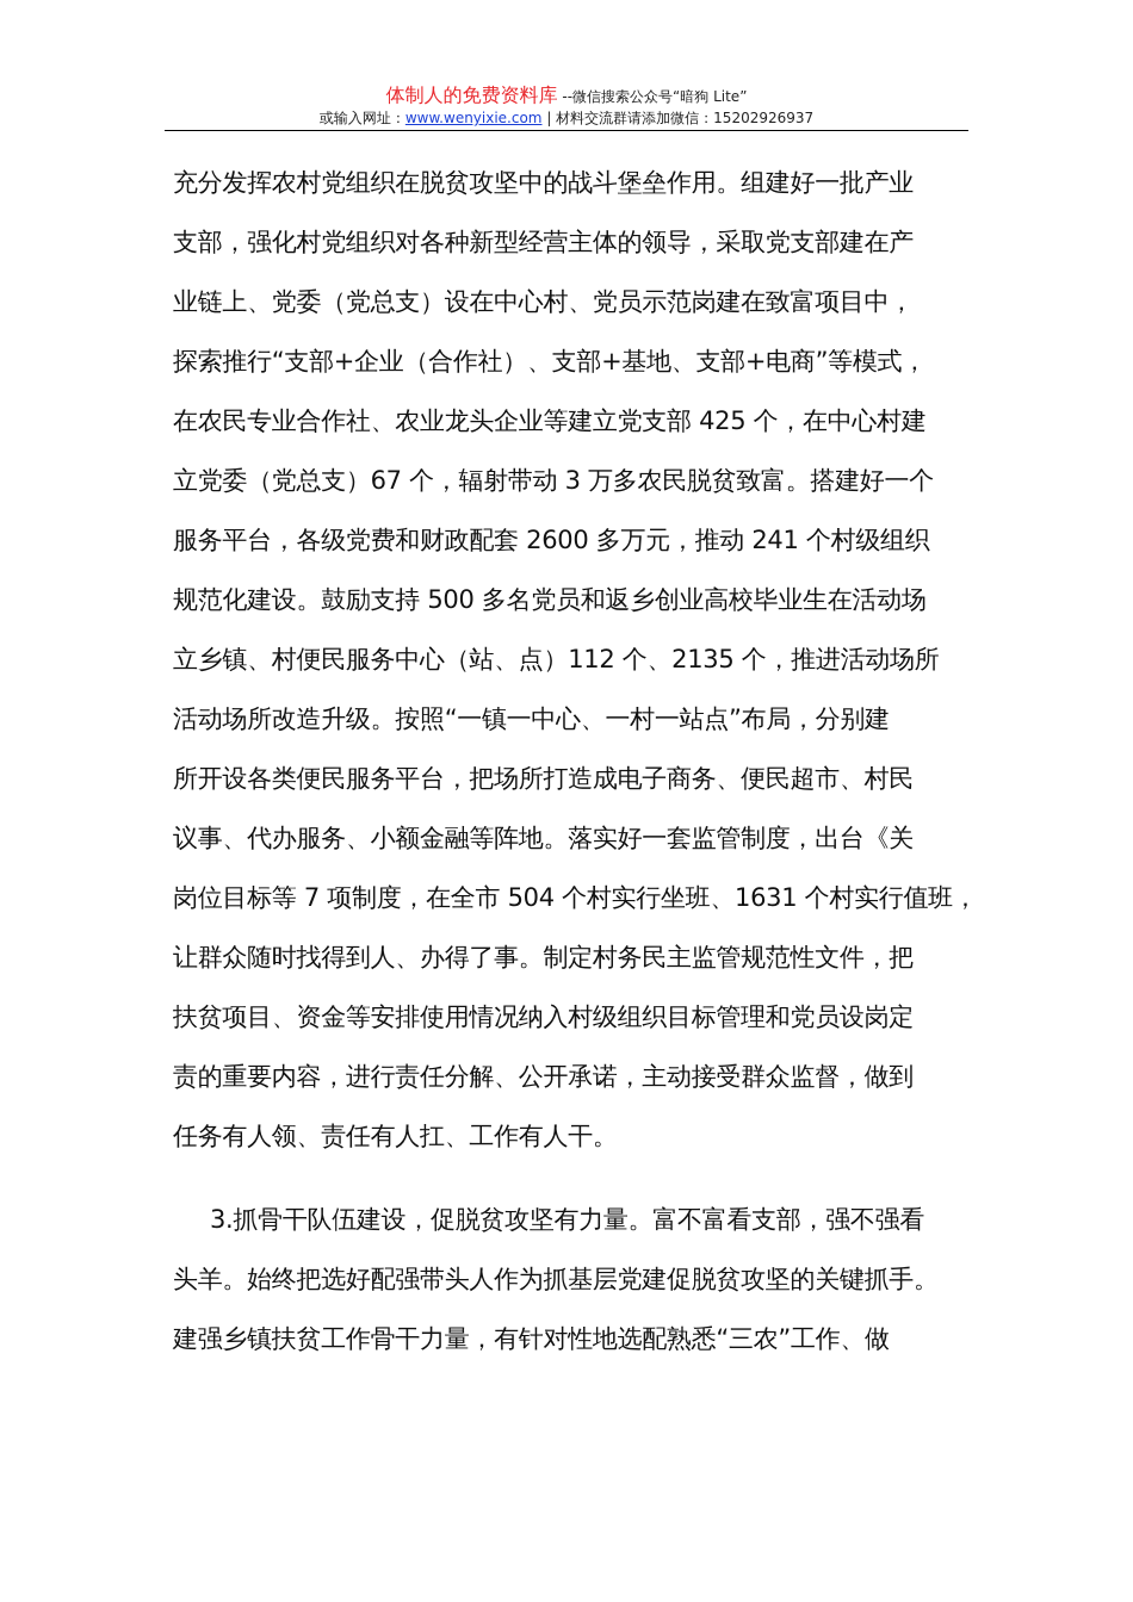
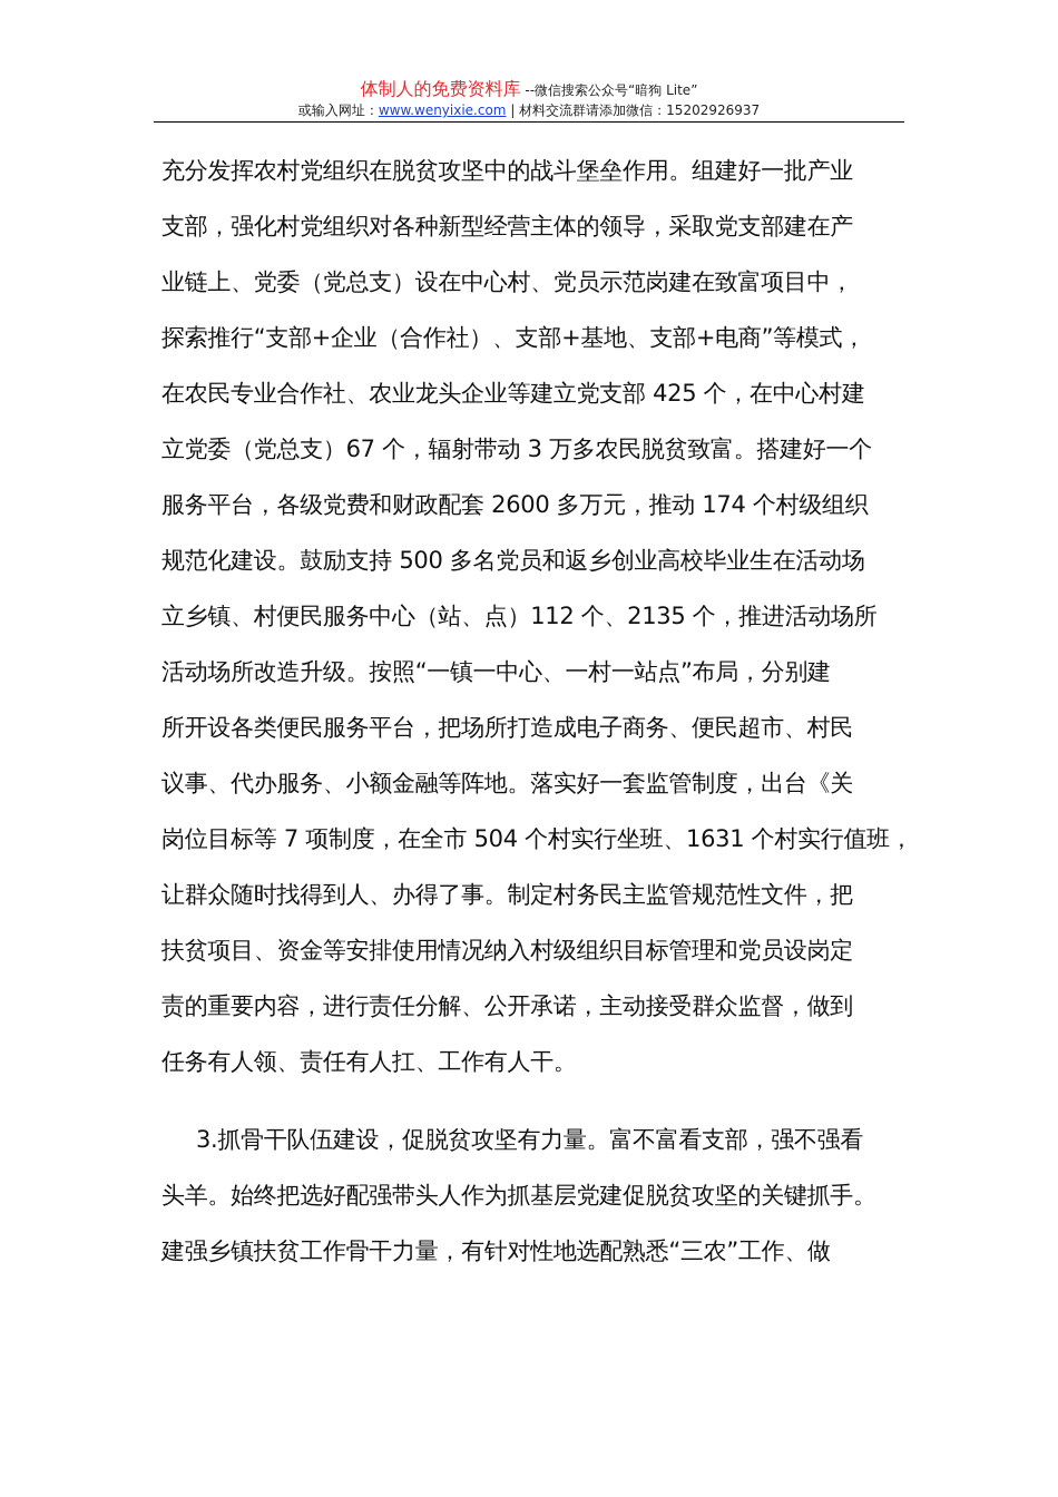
  体制人的免费资料库 --微信搜索公众号“暗狗 Lite”
  或输入网址：www.wenyixie.com | 材料交流群请添加微信：15202926937
  充分发挥农村党组织在脱贫攻坚中的战斗堡垒作用。组建好一批产业
  支部，强化村党组织对各种新型经营主体的领导，采取党支部建在产
  业链上、党委（党总支）设在中心村、党员示范岗建在致富项目中，
  探索推行“支部+企业（合作社）、支部+基地、支部+电商”等模式，
  在农民专业合作社、农业龙头企业等建立党支部 425 个，在中心村建
  立党委（党总支）67 个，辐射带动 3 万多农民脱贫致富。搭建好一个
- 服务平台，各级党费和财政配套 2600 多万元，推动 241 个村级组织
+ 服务平台，各级党费和财政配套 2600 多万元，推动 174 个村级组织
  规范化建设。鼓励支持 500 多名党员和返乡创业高校毕业生在活动场
  立乡镇、村便民服务中心（站、点）112 个、2135 个，推进活动场所
  活动场所改造升级。按照“一镇一中心、一村一站点”布局，分别建
  所开设各类便民服务平台，把场所打造成电子商务、便民超市、村民
  议事、代办服务、小额金融等阵地。落实好一套监管制度，出台《关
  岗位目标等 7 项制度，在全市 504 个村实行坐班、1631 个村实行值班，
  让群众随时找得到人、办得了事。制定村务民主监管规范性文件，把
  扶贫项目、资金等安排使用情况纳入村级组织目标管理和党员设岗定
  责的重要内容，进行责任分解、公开承诺，主动接受群众监督，做到
  任务有人领、责任有人扛、工作有人干。
  3.抓骨干队伍建设，促脱贫攻坚有力量。富不富看支部，强不强看
  头羊。始终把选好配强带头人作为抓基层党建促脱贫攻坚的关键抓手。
  建强乡镇扶贫工作骨干力量，有针对性地选配熟悉“三农”工作、做
